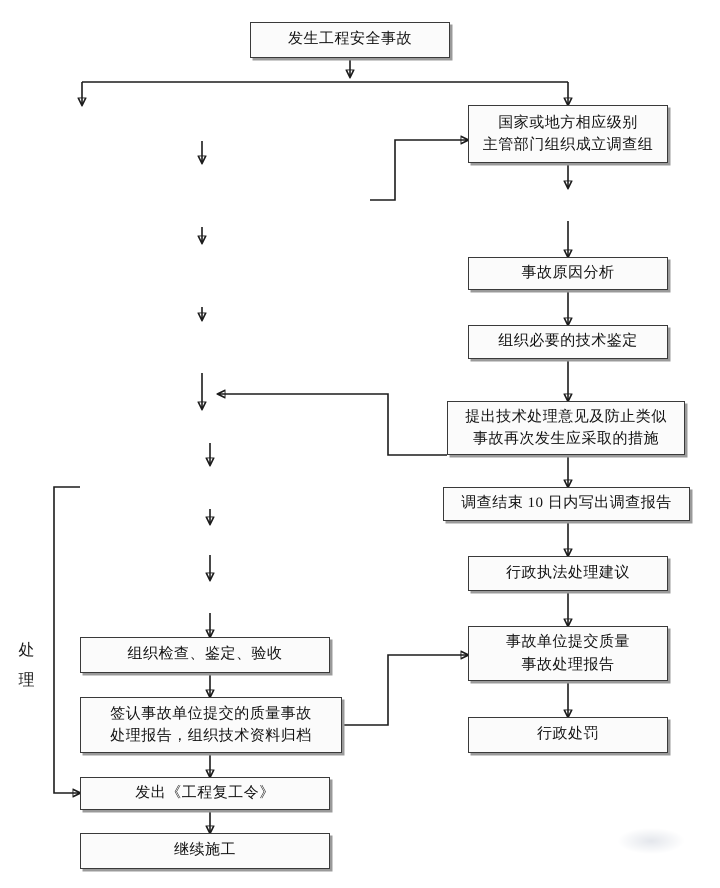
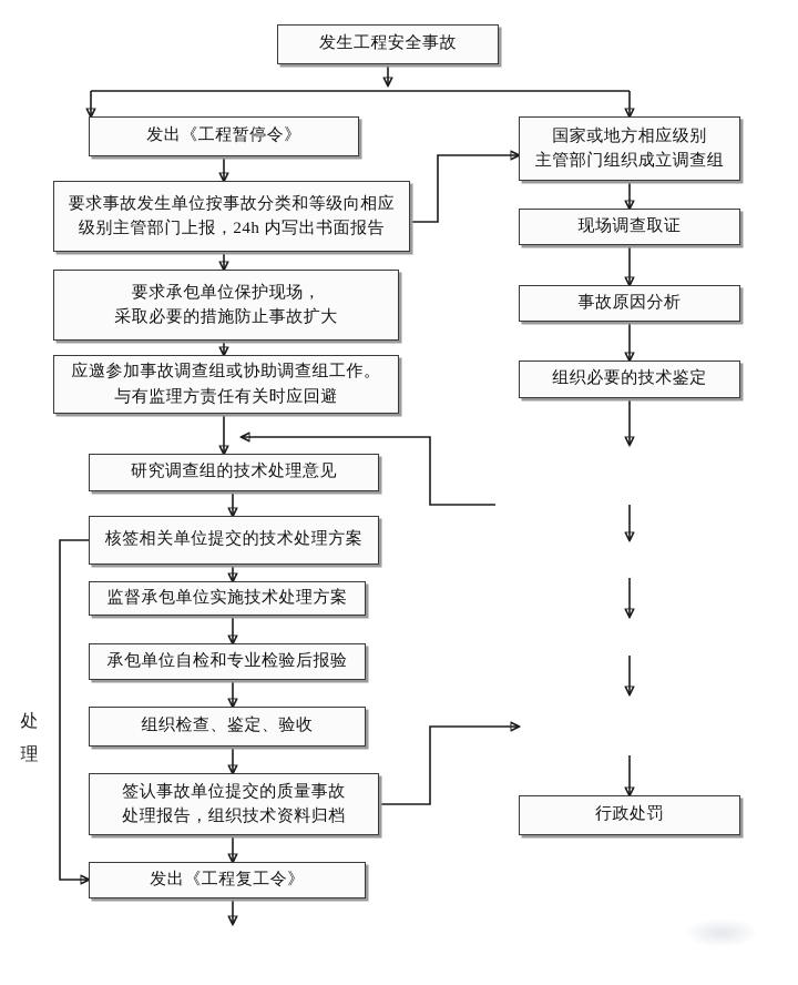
  发生工程安全事故
+ 发出《工程暂停令》
+ 要求事故发生单位按事故分类和等级向相应
+ 级别主管部门上报，24h 内写出书面报告
+ 要求承包单位保护现场，
+ 采取必要的措施防止事故扩大
+ 应邀参加事故调查组或协助调查组工作。
+ 与有监理方责任有关时应回避
+ 研究调查组的技术处理意见
+ 核签相关单位提交的技术处理方案
+ 监督承包单位实施技术处理方案
+ 承包单位自检和专业检验后报验
  组织检查、鉴定、验收
  签认事故单位提交的质量事故
  处理报告，组织技术资料归档
  发出《工程复工令》
- 继续施工
  国家或地方相应级别
  主管部门组织成立调查组
+ 现场调查取证
  事故原因分析
  组织必要的技术鉴定
- 提出技术处理意见及防止类似
- 事故再次发生应采取的措施
- 调查结束 10 日内写出调查报告
- 行政执法处理建议
- 事故单位提交质量
- 事故处理报告
  行政处罚
  处理
